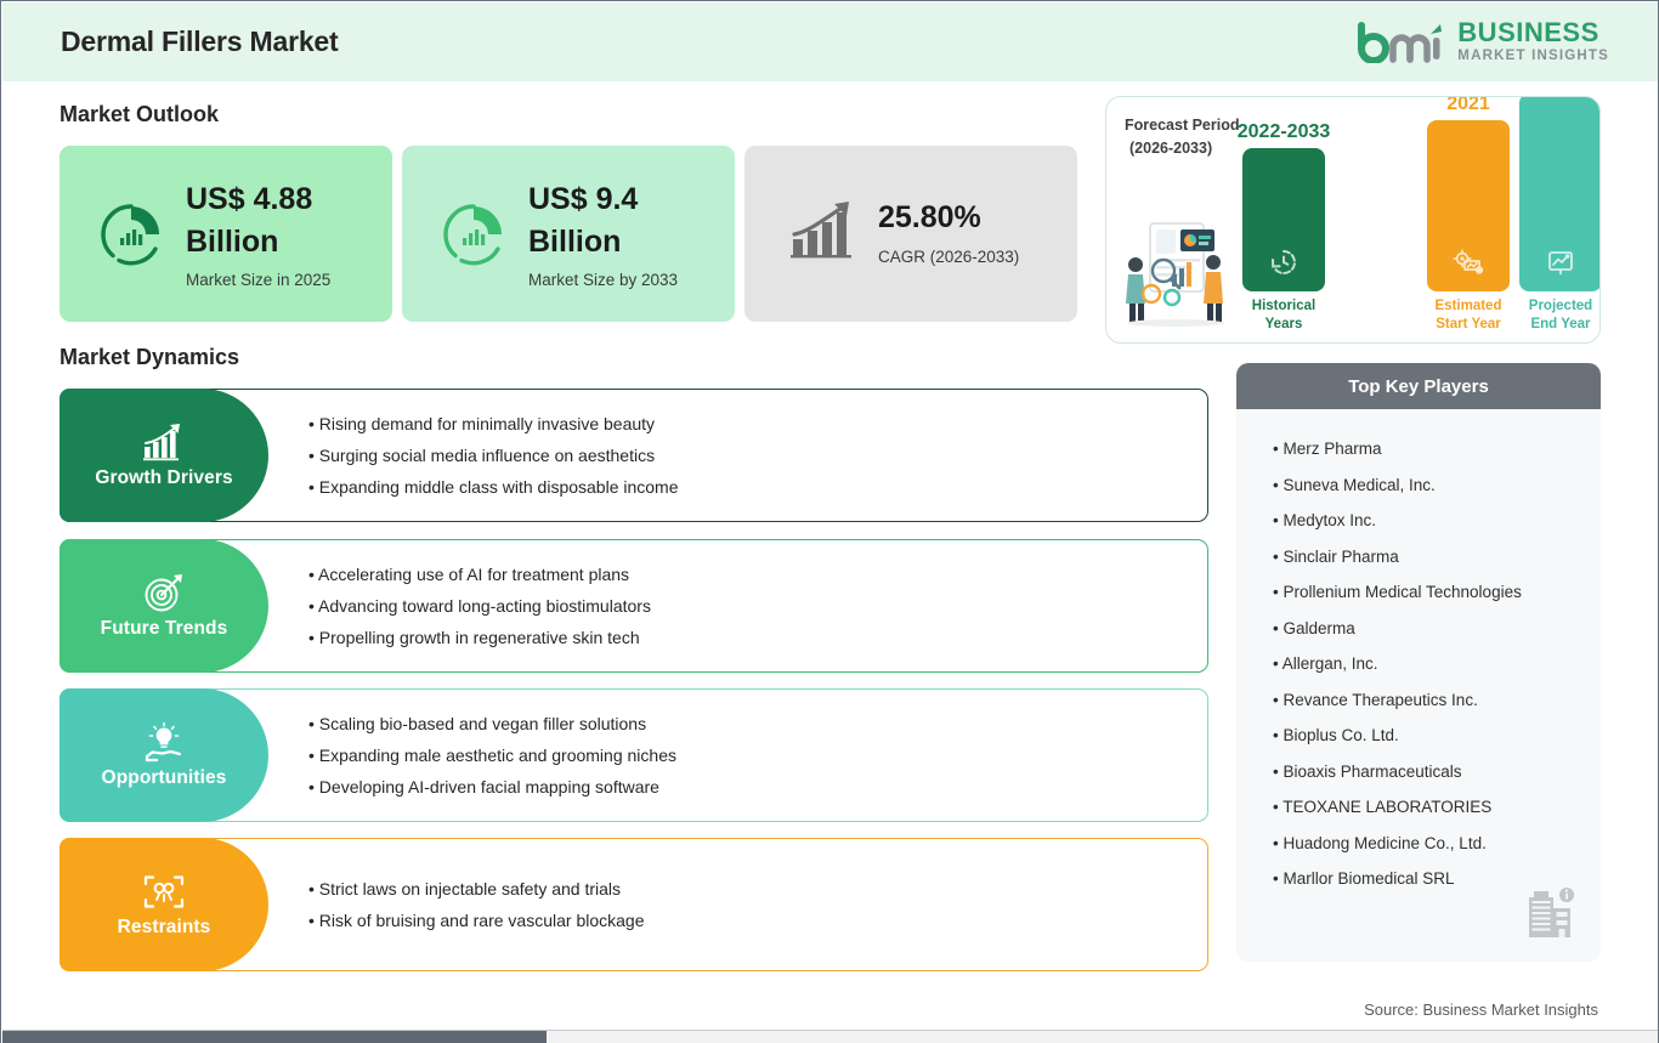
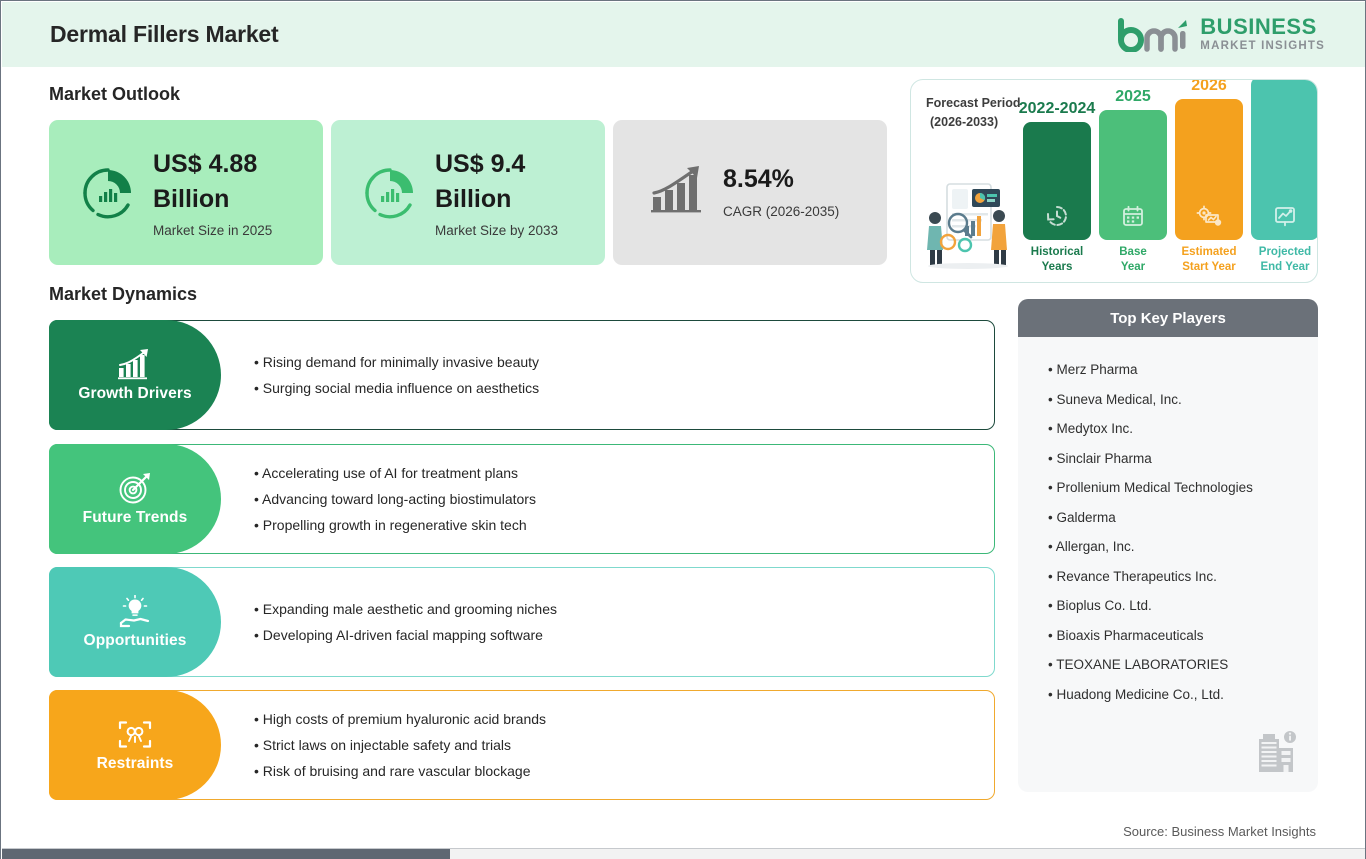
  Dermal Fillers Market
  BUSINESS
  MARKET INSIGHTS
  Market Outlook
  US$ 4.88
  Billion
  Market Size in 2025
  US$ 9.4
  Billion
  Market Size by 2033
- 25.80%
+ 8.54%
- CAGR (2026-2033)
+ CAGR (2026-2035)
  Forecast Period
  (2026-2033)
- 2022-2033
+ 2022-2024
  Historical
  Years
+ 2025
+ Base
+ Year
- 2021
+ 2026
  Estimated
  Start Year
  Projected
  End Year
  Market Dynamics
  • Rising demand for minimally invasive beauty
  • Surging social media influence on aesthetics
- • Expanding middle class with disposable income
  Growth Drivers
  • Accelerating use of AI for treatment plans
  • Advancing toward long-acting biostimulators
  • Propelling growth in regenerative skin tech
  Future Trends
- • Scaling bio-based and vegan filler solutions
  • Expanding male aesthetic and grooming niches
  • Developing AI-driven facial mapping software
  Opportunities
+ • High costs of premium hyaluronic acid brands
  • Strict laws on injectable safety and trials
  • Risk of bruising and rare vascular blockage
  Restraints
  Top Key Players
  • Merz Pharma
  • Suneva Medical, Inc.
  • Medytox Inc.
  • Sinclair Pharma
  • Prollenium Medical Technologies
  • Galderma
  • Allergan, Inc.
  • Revance Therapeutics Inc.
  • Bioplus Co. Ltd.
  • Bioaxis Pharmaceuticals
  • TEOXANE LABORATORIES
  • Huadong Medicine Co., Ltd.
- • Marllor Biomedical SRL
  Source: Business Market Insights
